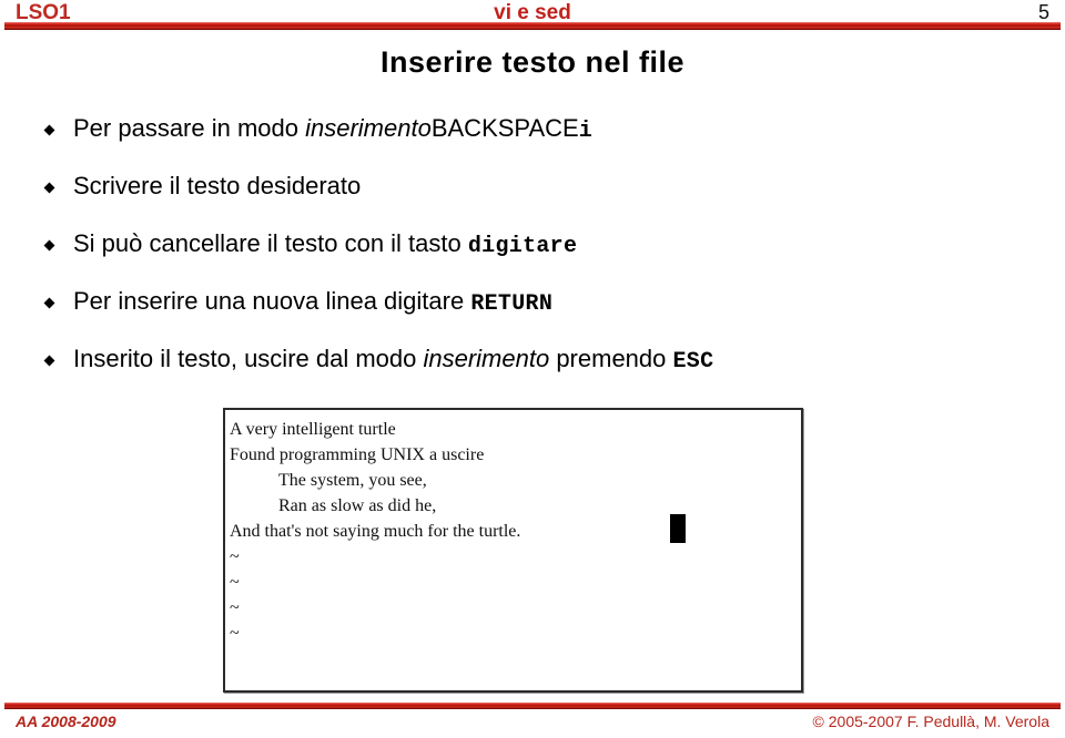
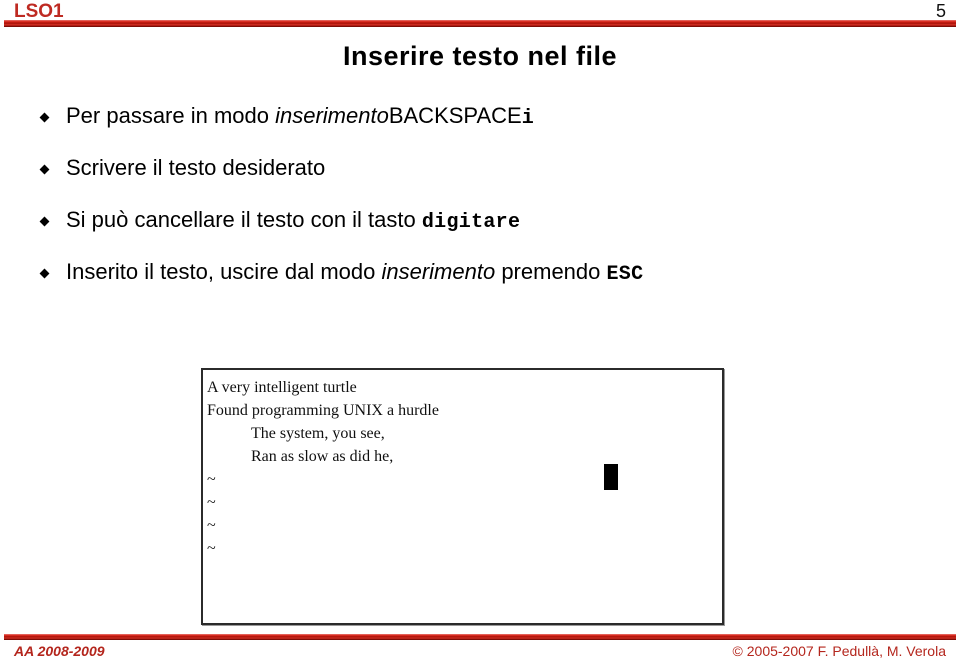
  LSO1
- vi e sed
  5
  Inserire testo nel file
  Per passare in modo inserimentoBACKSPACEi
  Scrivere il testo desiderato
  Si può cancellare il testo con il tasto digitare
- Per inserire una nuova linea digitare RETURN
  Inserito il testo, uscire dal modo inserimento premendo ESC
  A very intelligent turtle
- Found programming UNIX a uscire
+ Found programming UNIX a hurdle
  The system, you see,
  Ran as slow as did he,
- And that's not saying much for the turtle.
  ~
  ~
  ~
  ~
  AA 2008-2009
  © 2005-2007 F. Pedullà, M. Verola
